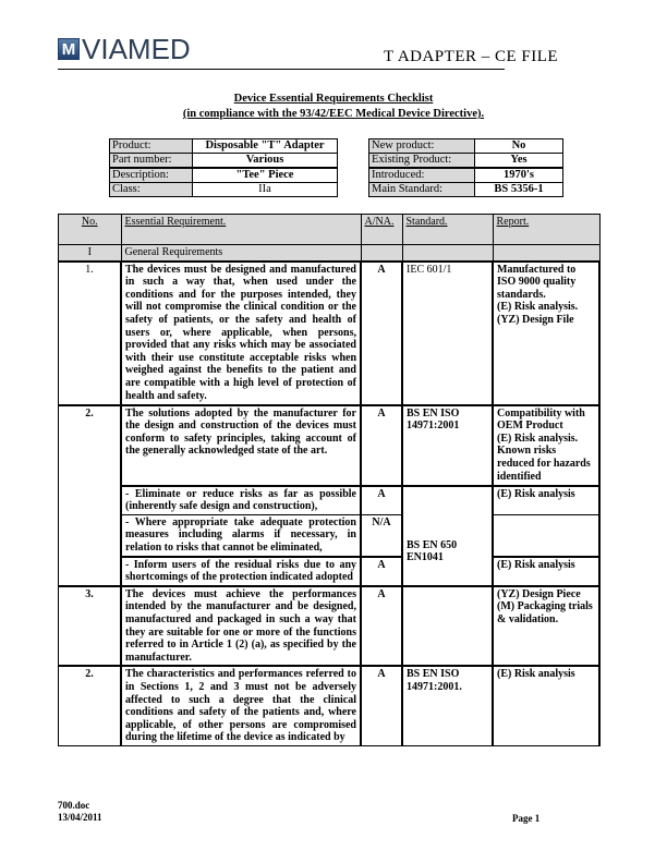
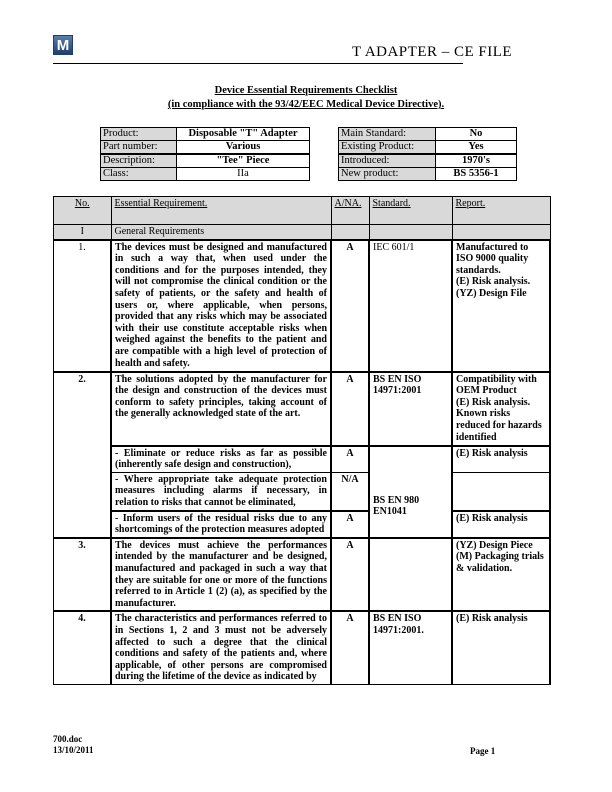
  M
- VIAMED
  T ADAPTER – CE FILE
  Device Essential Requirements Checklist
  (in compliance with the 93/42/EEC Medical Device Directive).
- Product:	Disposable "T" Adapter		New product:	No
+ Product:	Disposable "T" Adapter		Main Standard:	No
  Part number:	Various	Existing Product:	Yes
  Description:	"Tee" Piece	Introduced:	1970's
- Class:	IIa	Main Standard:	BS 5356-1
+ Class:	IIa	New product:	BS 5356-1
  No.	Essential Requirement.	A/NA.	Standard.	Report.
  I	General Requirements
  1.	The devices must be designed and manufactured in such a way that, when used under the conditions and for the purposes intended, they will not compromise the clinical condition or the safety of patients, or the safety and health of users or, where applicable, when persons, provided that any risks which may be associated with their use constitute acceptable risks when weighed against the benefits to the patient and are compatible with a high level of protection of health and safety.	A	IEC 601/1	Manufactured to ISO 9000 quality standards. (E) Risk analysis. (YZ) Design File
  2.	The solutions adopted by the manufacturer for the design and construction of the devices must conform to safety principles, taking account of the generally acknowledged state of the art.	A	BS EN ISO 14971:2001	Compatibility with OEM Product (E) Risk analysis. Known risks reduced for hazards identified
- - Eliminate or reduce risks as far as possible (inherently safe design and construction),	A	BS EN 650 EN1041	(E) Risk analysis
+ - Eliminate or reduce risks as far as possible (inherently safe design and construction),	A	BS EN 980 EN1041	(E) Risk analysis
  - Where appropriate take adequate protection measures including alarms if necessary, in relation to risks that cannot be eliminated,	N/A
- - Inform users of the residual risks due to any shortcomings of the protection indicated adopted	A	(E) Risk analysis
+ - Inform users of the residual risks due to any shortcomings of the protection measures adopted	A	(E) Risk analysis
  3.	The devices must achieve the performances intended by the manufacturer and be designed, manufactured and packaged in such a way that they are suitable for one or more of the functions referred to in Article 1 (2) (a), as specified by the manufacturer.	A		(YZ) Design Piece (M) Packaging trials & validation.
- 2.	The characteristics and performances referred to in Sections 1, 2 and 3 must not be adversely affected to such a degree that the clinical conditions and safety of the patients and, where applicable, of other persons are compromised during the lifetime of the device as indicated by	A	BS EN ISO 14971:2001.	(E) Risk analysis
+ 4.	The characteristics and performances referred to in Sections 1, 2 and 3 must not be adversely affected to such a degree that the clinical conditions and safety of the patients and, where applicable, of other persons are compromised during the lifetime of the device as indicated by	A	BS EN ISO 14971:2001.	(E) Risk analysis
  700.doc
- 13/04/2011
+ 13/10/2011
  Page 1
